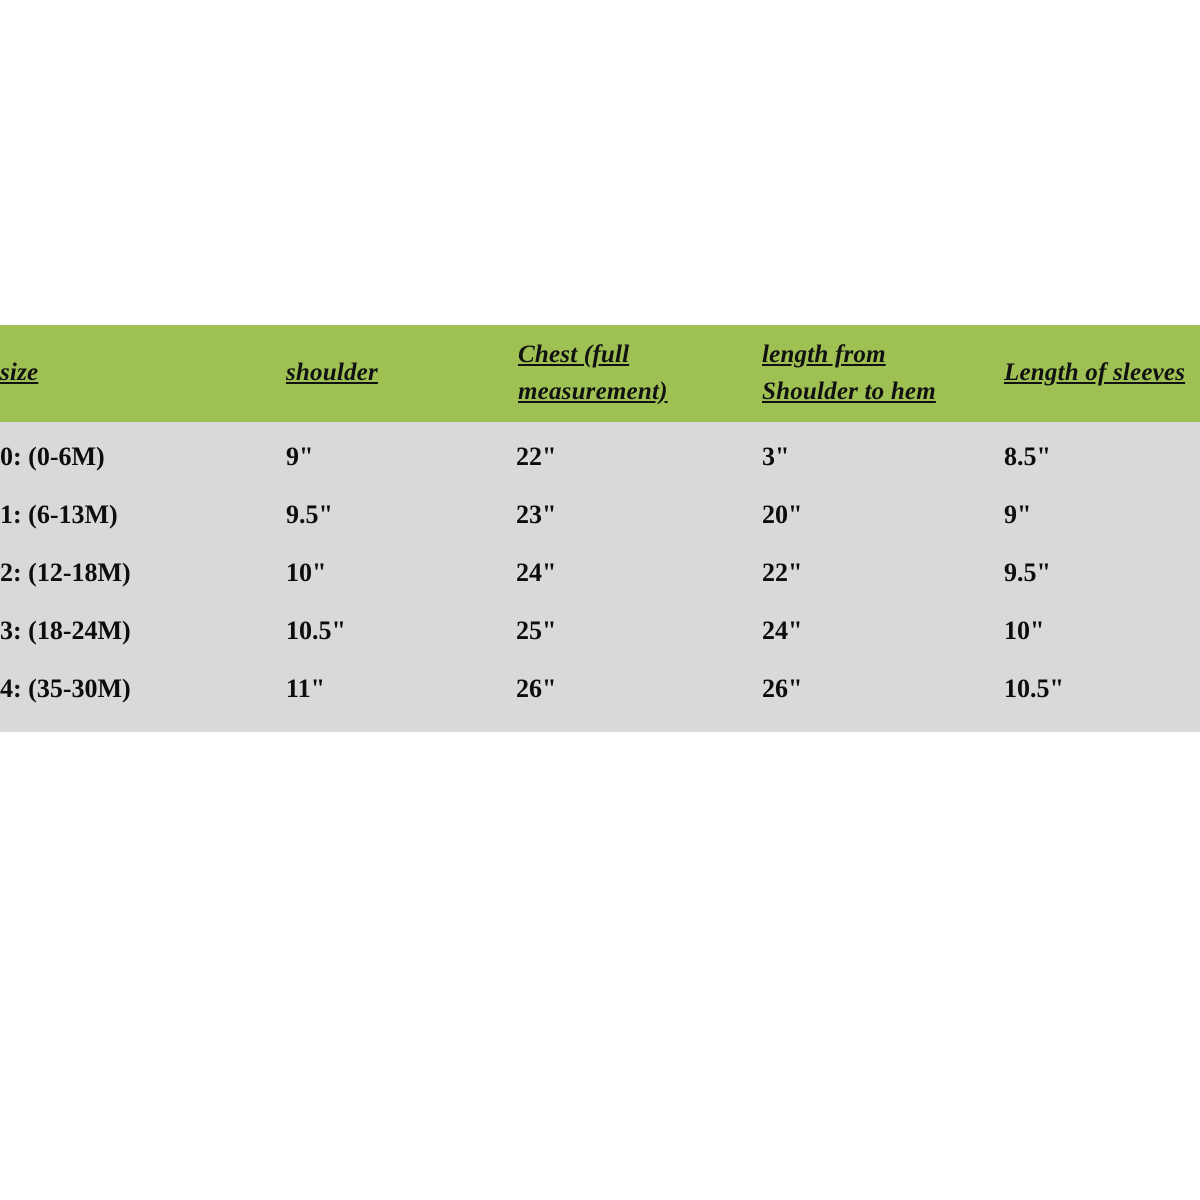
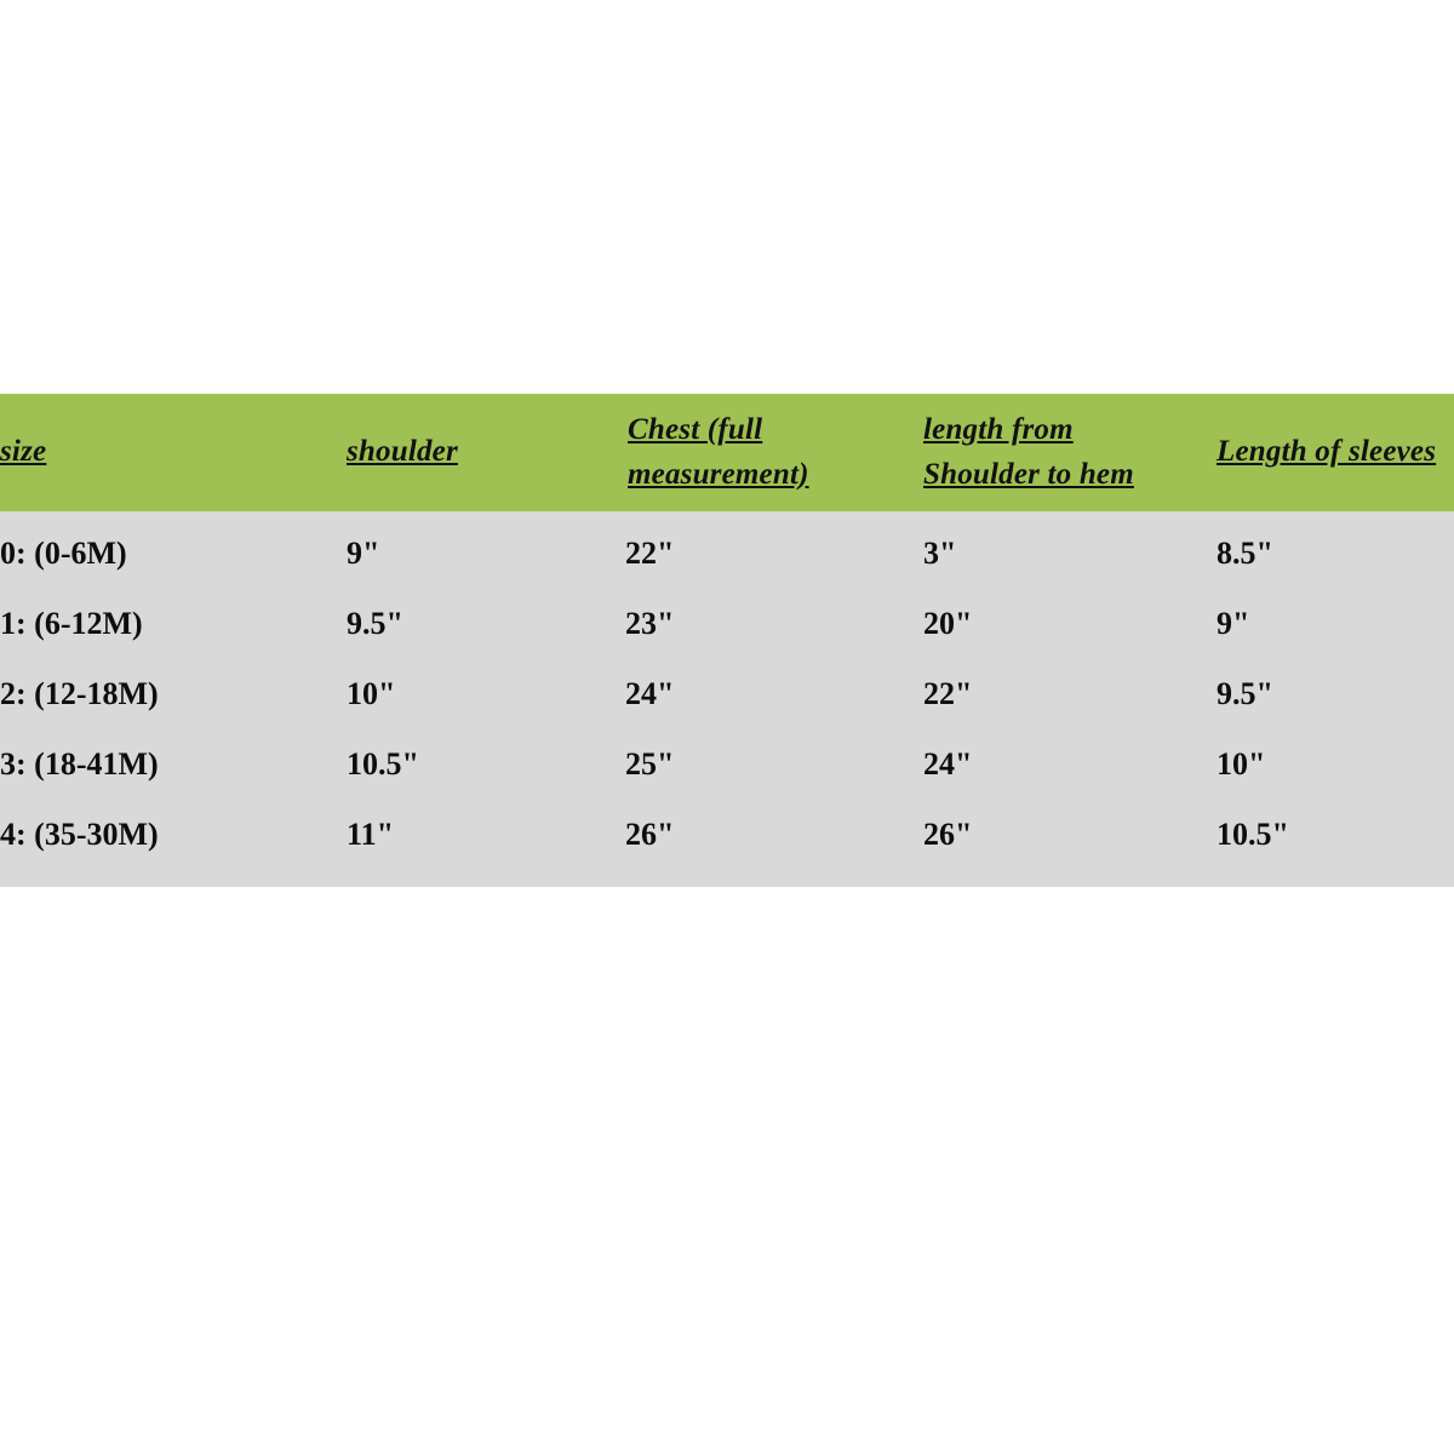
  size	shoulder	Chest (full measurement)	length from Shoulder to hem	Length of sleeves
  0: (0-6M)	9"	22"	3"	8.5"
- 1: (6-13M)	9.5"	23"	20"	9"
+ 1: (6-12M)	9.5"	23"	20"	9"
  2: (12-18M)	10"	24"	22"	9.5"
- 3: (18-24M)	10.5"	25"	24"	10"
+ 3: (18-41M)	10.5"	25"	24"	10"
  4: (35-30M)	11"	26"	26"	10.5"
